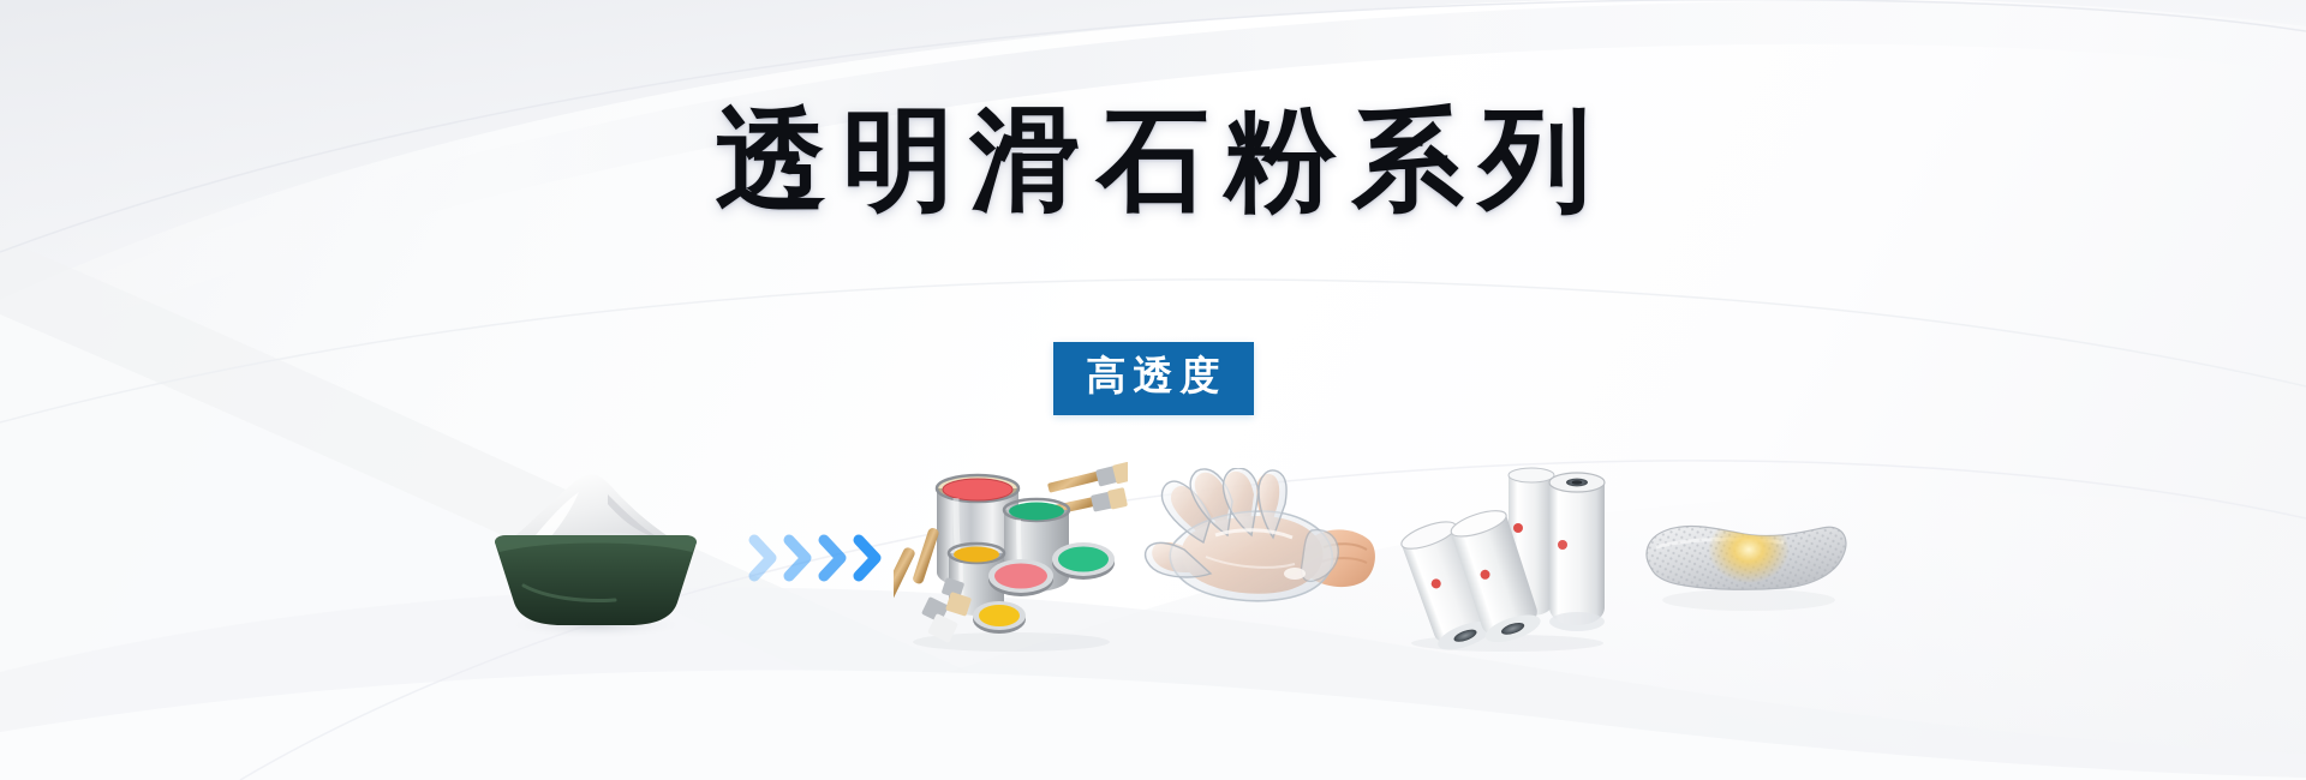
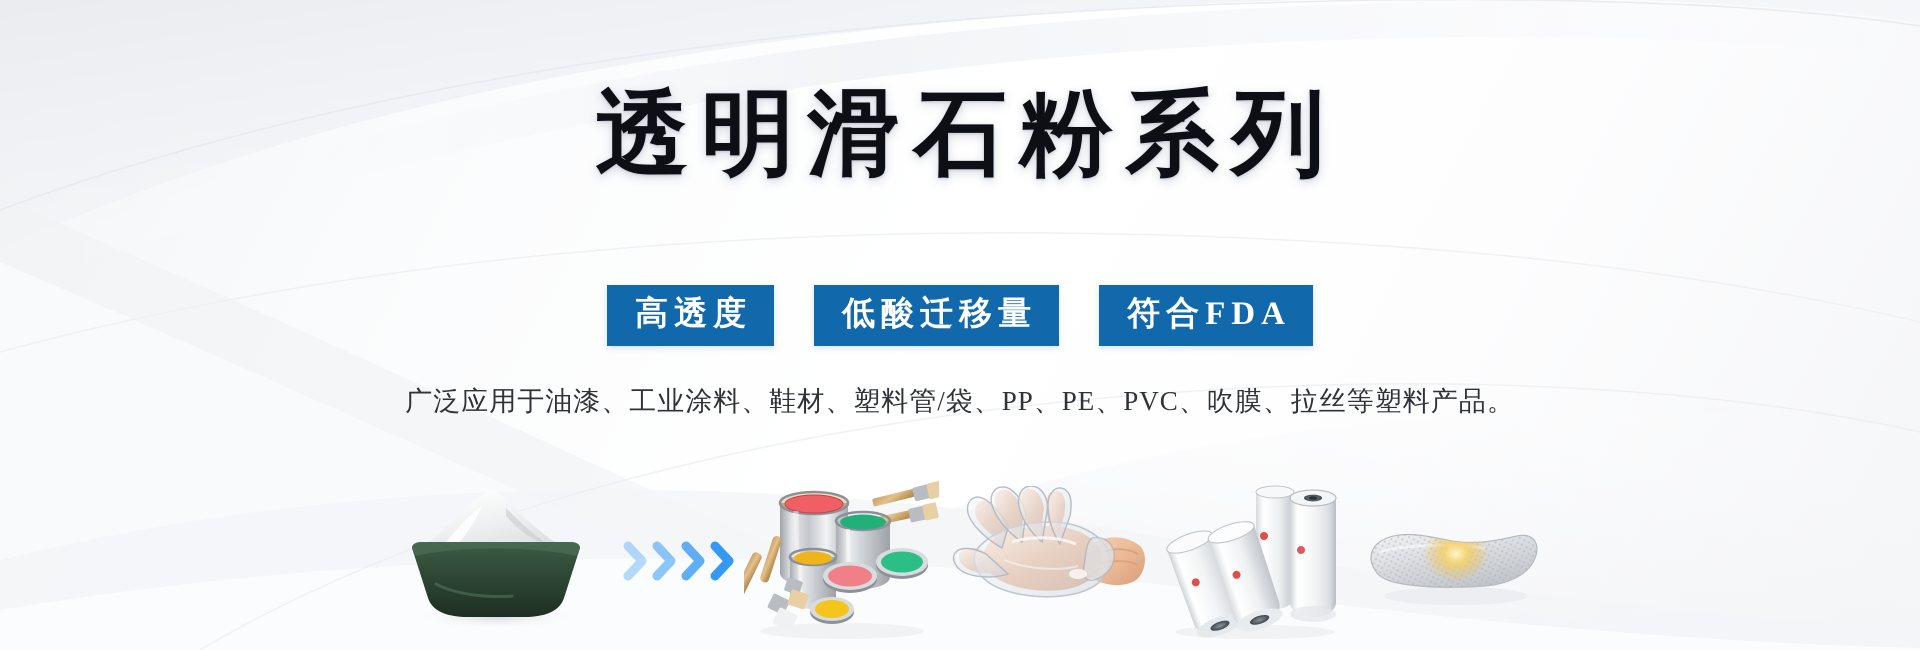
  透明滑石粉系列
  高透度
+ 低酸迁移量
+ 符合FDA
+ 广泛应用于油漆、工业涂料、鞋材、塑料管/袋、PP、PE、PVC、吹膜、拉丝等塑料产品。
